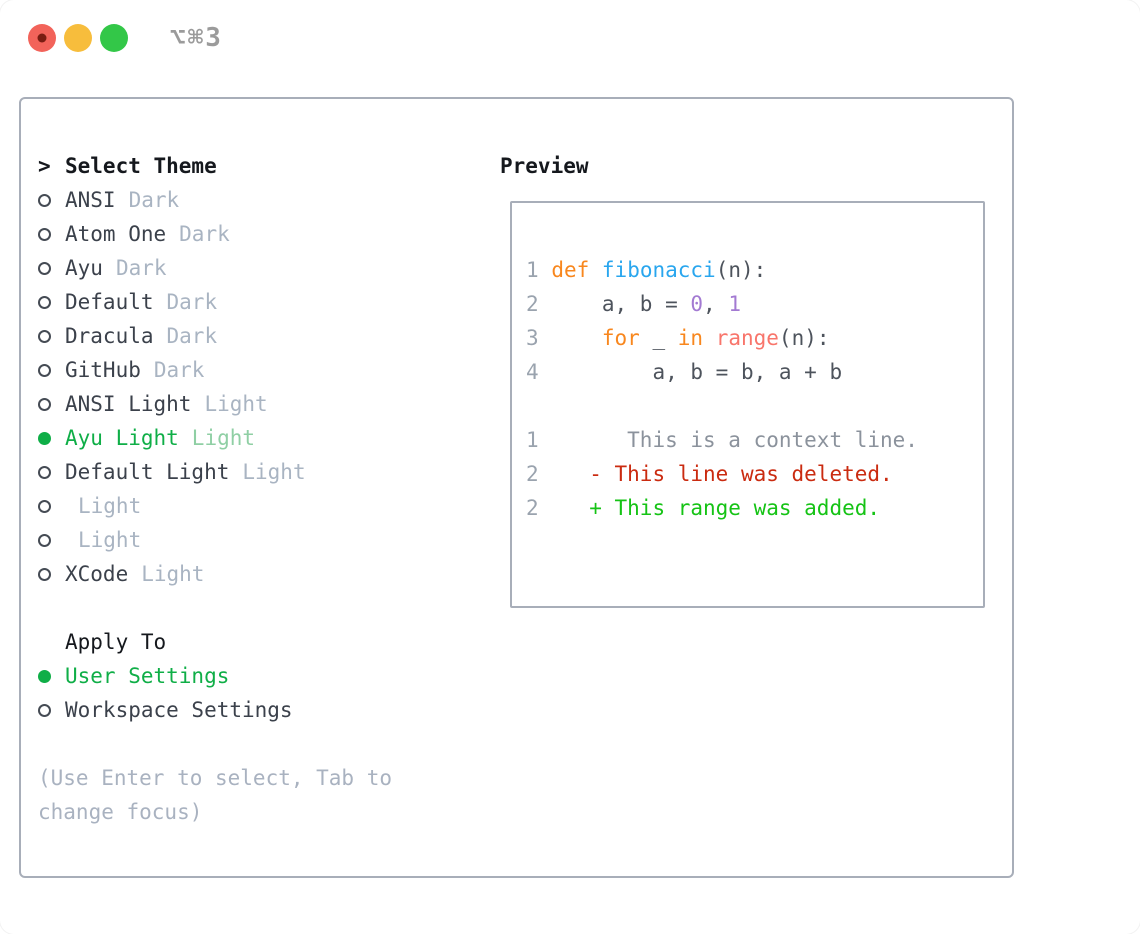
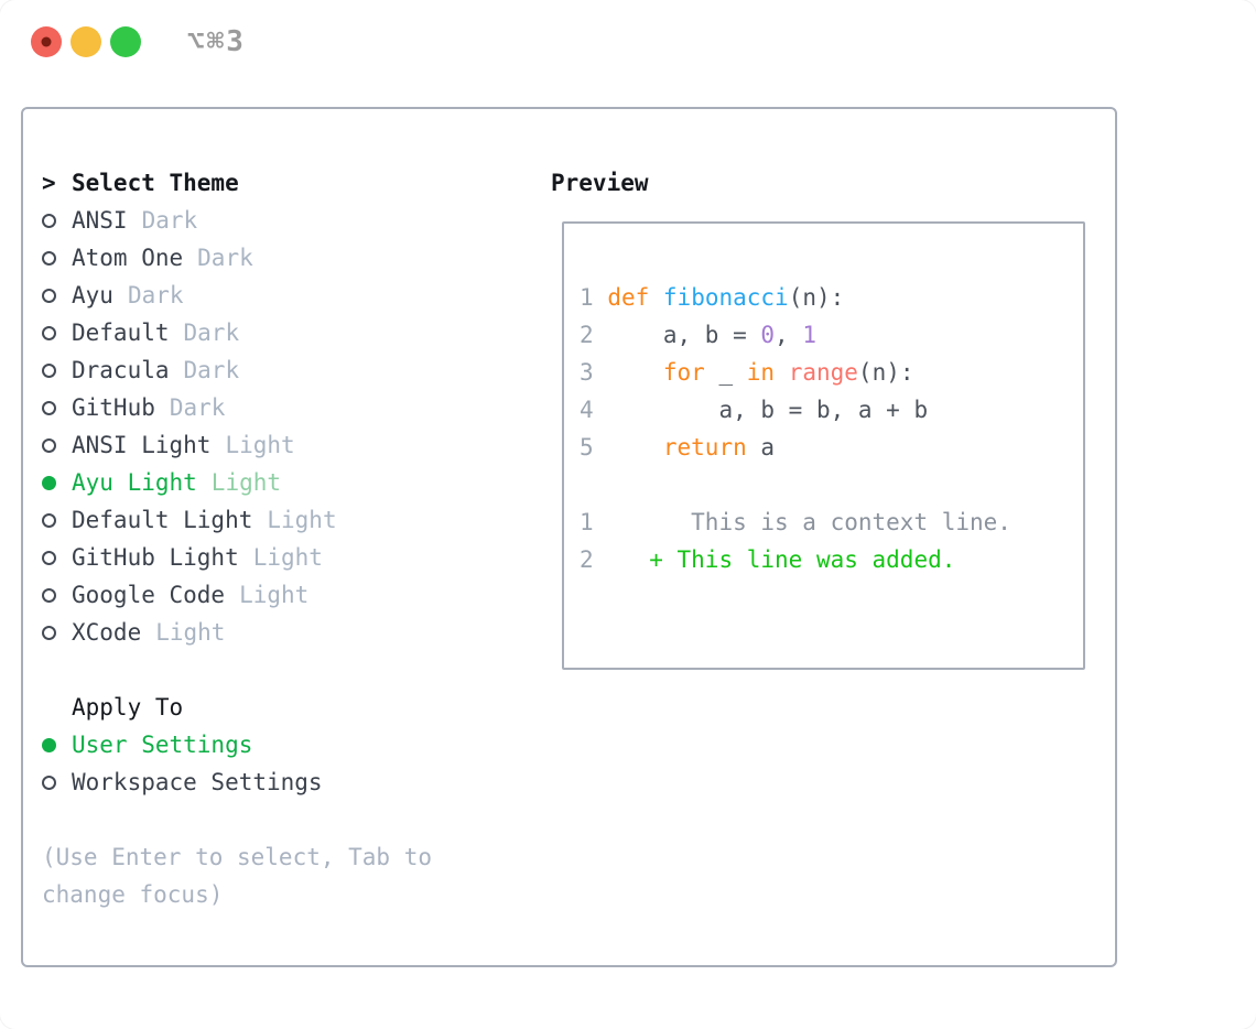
  ⌥⌘3
  >
  Select Theme
  ANSI
  Dark
  Atom One
  Dark
  Ayu
  Dark
  Default
  Dark
  Dracula
  Dark
  GitHub
  Dark
  ANSI Light
  Light
  Ayu Light
  Light
  Default Light
  Light
+ GitHub Light
  Light
+ Google Code
  Light
  XCode
  Light
  Apply To
  User Settings
  Workspace Settings
  (Use Enter to select, Tab to change focus)
  Preview
  1 def fibonacci(n):
  2 a, b = 0, 1
  3 for _ in range(n):
  4 a, b = b, a + b
+ 5 return a
  1 This is a context line.
- 2 - This line was deleted.
- 2 + This range was added.
+ 2 + This line was added.
